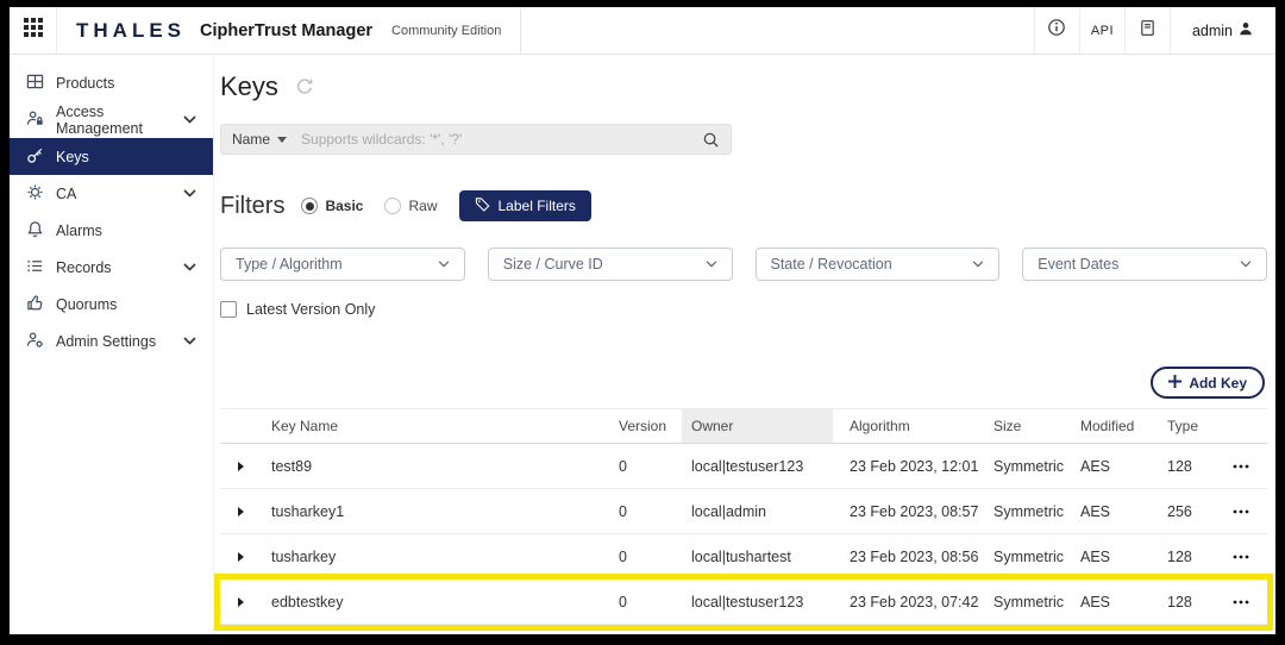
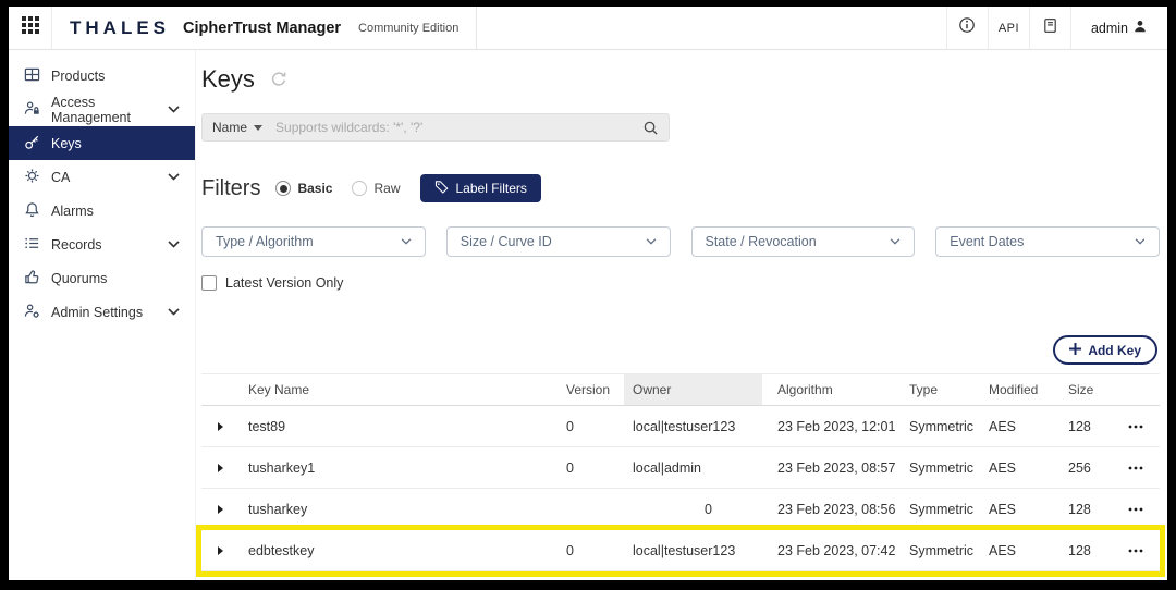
  THALES
  CipherTrust Manager
  Community Edition
  API
  admin
  Products
  Access Management
  Keys
  CA
  Alarms
  Records
  Quorums
  Admin Settings
  Keys
  Name
  Supports wildcards: '*', '?'
  Filters
  Basic
  Raw
  Label Filters
  Type / Algorithm
  Size / Curve ID
  State / Revocation
  Event Dates
  Latest Version Only
  Add Key
  Key Name
  Version
  Owner
  Algorithm
- Size
+ Type
  Modified
- Type
+ Size
  test89
  0
  local|testuser123
  23 Feb 2023, 12:01
  Symmetric
  AES
  128
  tusharkey1
  0
  local|admin
  23 Feb 2023, 08:57
  Symmetric
  AES
  256
  tusharkey
  0
- local|tushartest
  23 Feb 2023, 08:56
  Symmetric
  AES
  128
  edbtestkey
  0
  local|testuser123
  23 Feb 2023, 07:42
  Symmetric
  AES
  128
